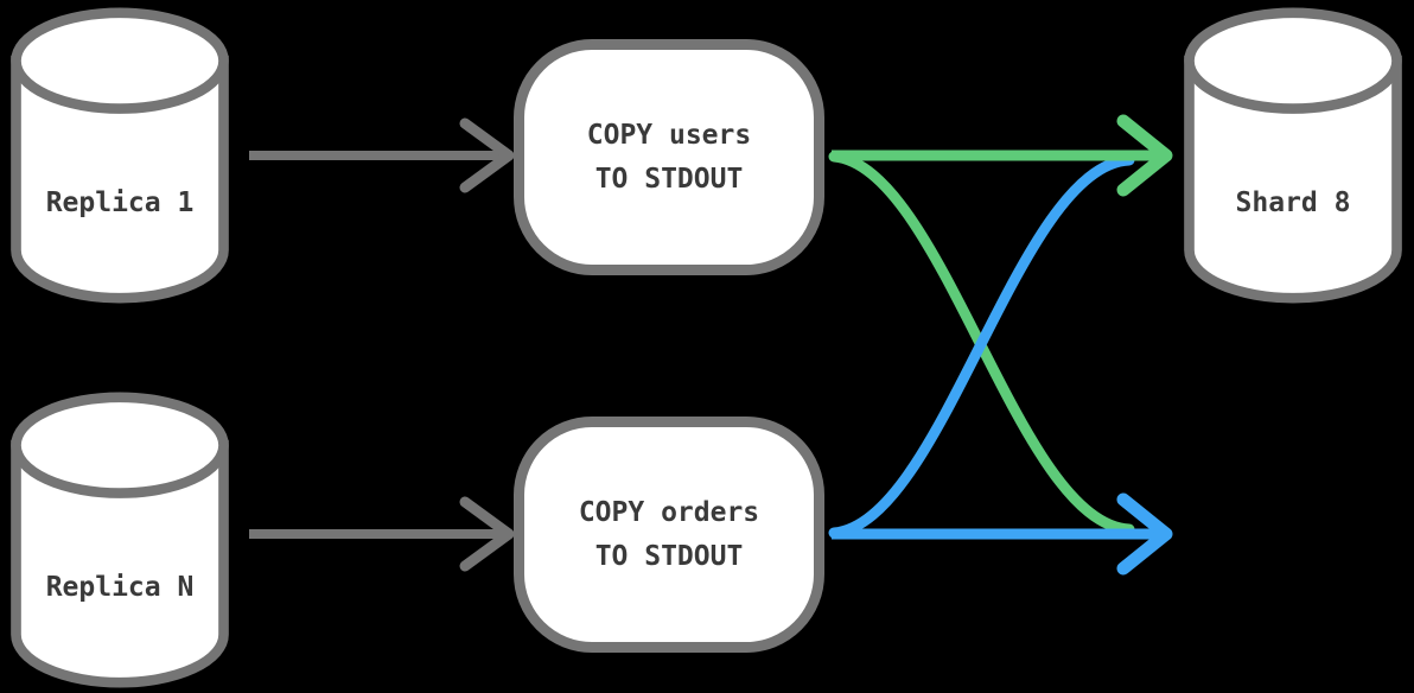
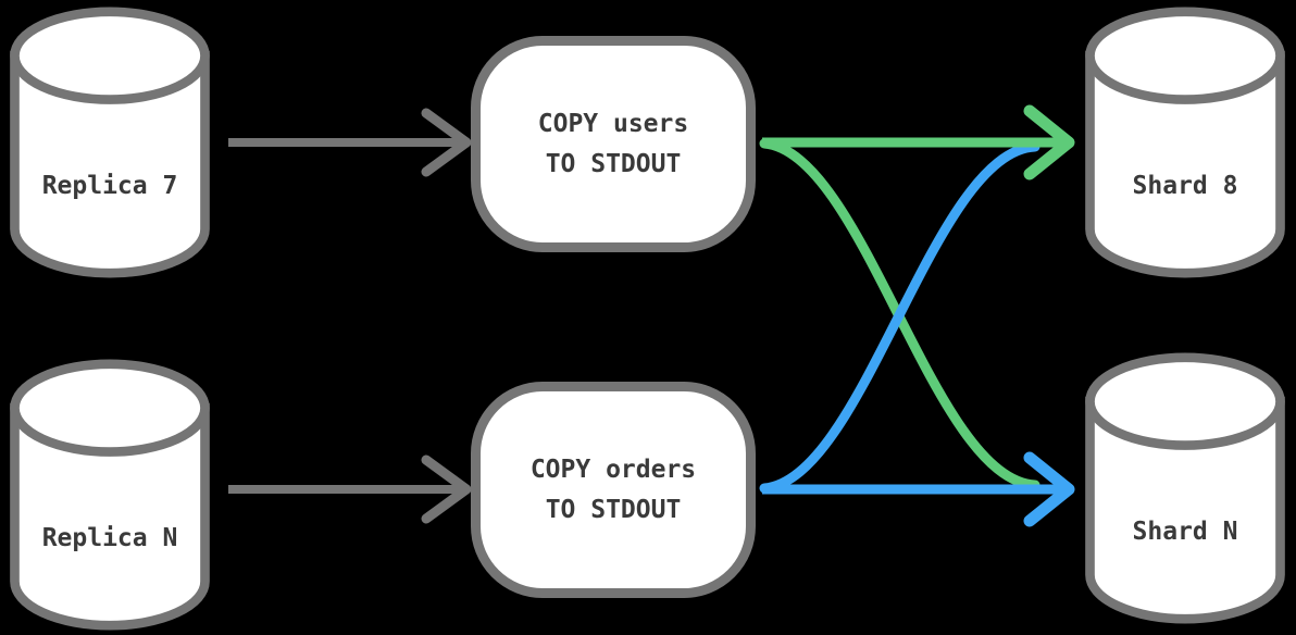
- Replica 1
+ Replica 7
  Replica N
  COPY users
  TO STDOUT
  COPY orders
  TO STDOUT
  Shard 8
+ Shard N
